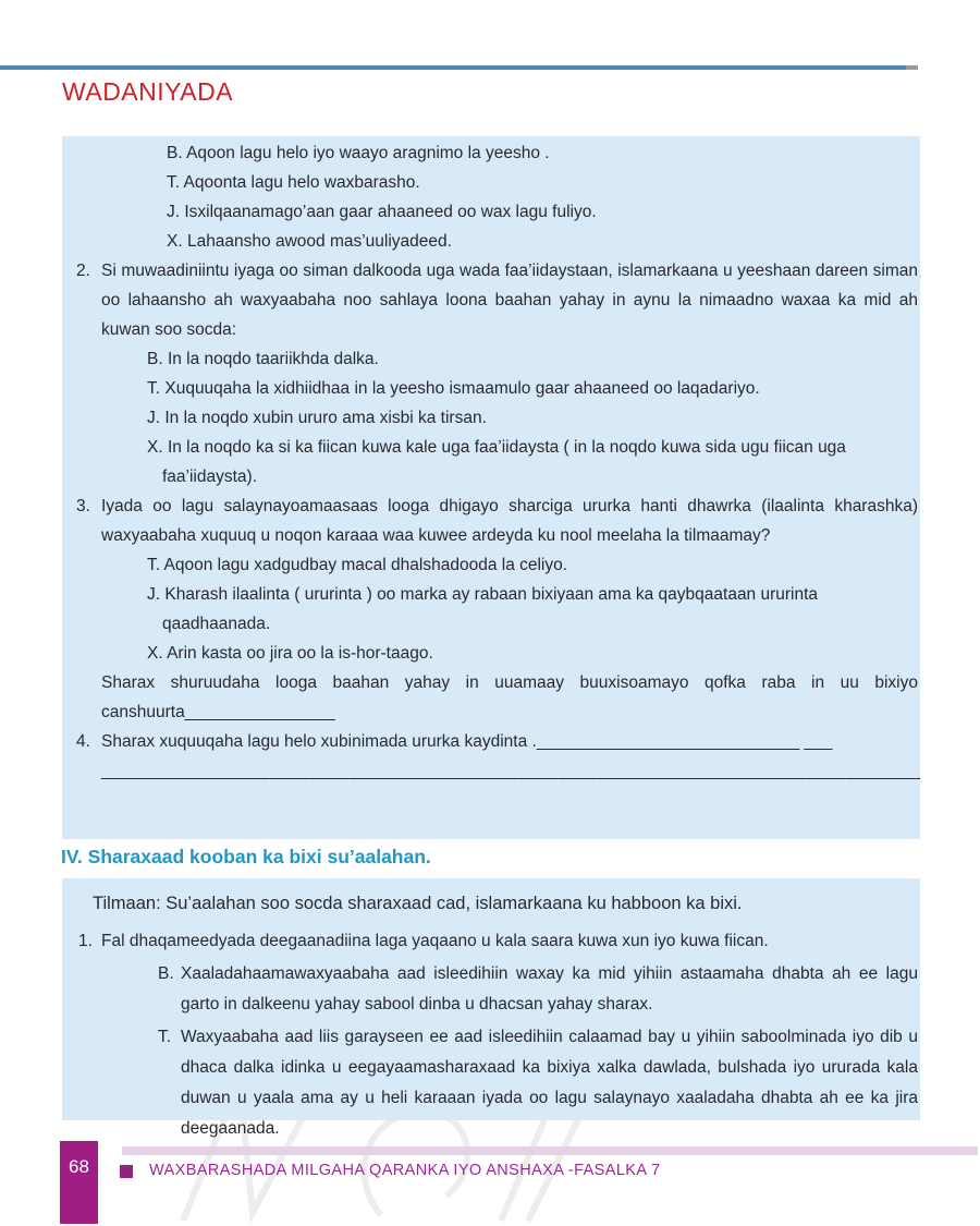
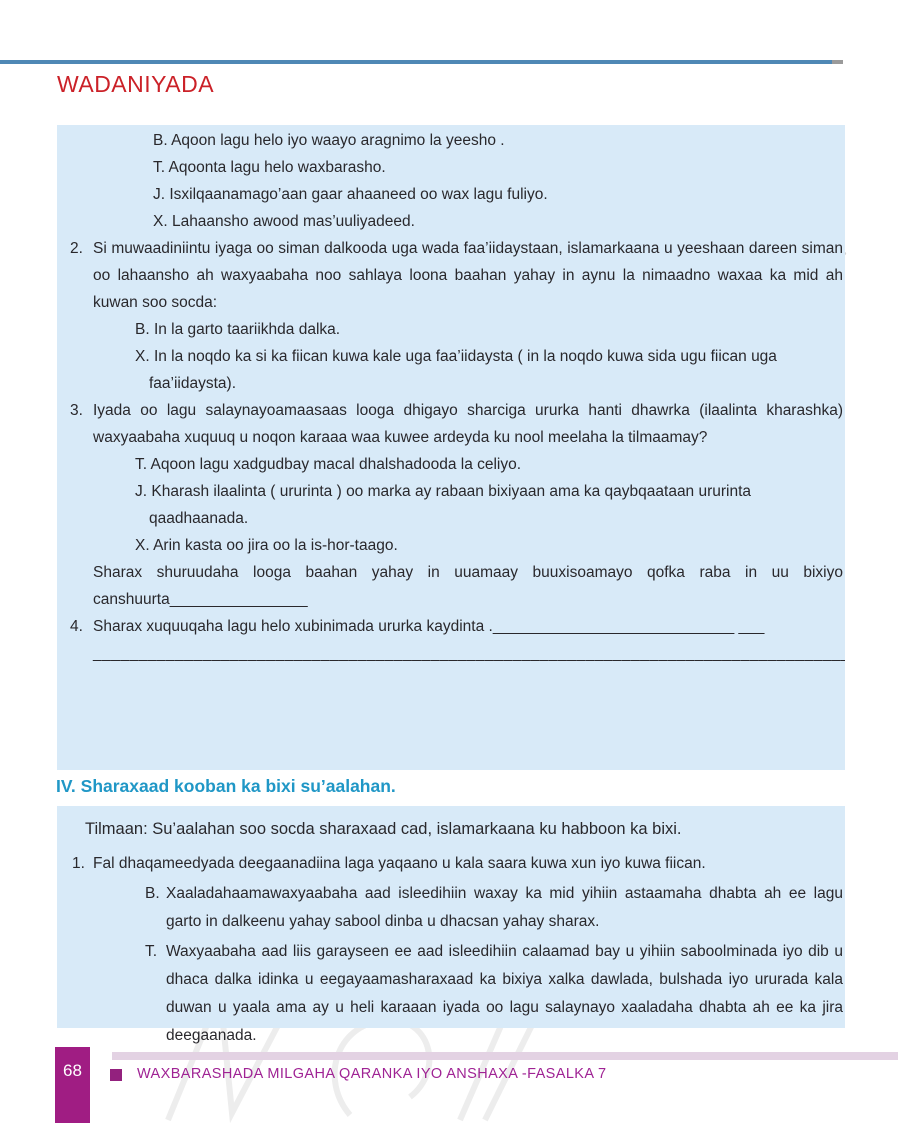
  WADANIYADA
  B. Aqoon lagu helo iyo waayo aragnimo la yeesho .
  T. Aqoonta lagu helo waxbarasho.
  J. Isxilqaanamago’aan gaar ahaaneed oo wax lagu fuliyo.
  X. Lahaansho awood mas’uuliyadeed.
  2. Si muwaadiniintu iyaga oo siman dalkooda uga wada faa’iidaystaan, islamarkaana u yeeshaan dareen siman oo lahaansho ah waxyaabaha noo sahlaya loona baahan yahay in aynu la nimaadno waxaa ka mid ah kuwan soo socda:
- B. In la noqdo taariikhda dalka.
+ B. In la garto taariikhda dalka.
- T. Xuquuqaha la xidhiidhaa in la yeesho ismaamulo gaar ahaaneed oo laqadariyo.
- J. In la noqdo xubin ururo ama xisbi ka tirsan.
  X. In la noqdo ka si ka fiican kuwa kale uga faa’iidaysta ( in la noqdo kuwa sida ugu fiican uga faa’iidaysta).
  3. Iyada oo lagu salaynayoamaasaas looga dhigayo sharciga ururka hanti dhawrka (ilaalinta kharashka) waxyaabaha xuquuq u noqon karaaa waa kuwee ardeyda ku nool meelaha la tilmaamay?
  T. Aqoon lagu xadgudbay macal dhalshadooda la celiyo.
  J. Kharash ilaalinta ( ururinta ) oo marka ay rabaan bixiyaan ama ka qaybqaataan ururinta qaadhaanada.
  X. Arin kasta oo jira oo la is-hor-taago.
  Sharax shuruudaha looga baahan yahay in uuamaay buuxisoamayo qofka raba in uu bixiyo canshuurta________________
  4. Sharax xuquuqaha lagu helo xubinimada ururka kaydinta .____________________________ ___
  __________________________________________________________________________________
  IV. Sharaxaad kooban ka bixi su’aalahan.
  Tilmaan: Su’aalahan soo socda sharaxaad cad, islamarkaana ku habboon ka bixi.
  1. Fal dhaqameedyada deegaanadiina laga yaqaano u kala saara kuwa xun iyo kuwa fiican.
  B. Xaaladahaamawaxyaabaha aad isleedihiin waxay ka mid yihiin astaamaha dhabta ah ee lagu garto in dalkeenu yahay sabool dinba u dhacsan yahay sharax.
  T. Waxyaabaha aad liis garayseen ee aad isleedihiin calaamad bay u yihiin saboolminada iyo dib u dhaca dalka idinka u eegayaamasharaxaad ka bixiya xalka dawlada, bulshada iyo ururada kala duwan u yaala ama ay u heli karaaan iyada oo lagu salaynayo xaaladaha dhabta ah ee ka jira deegaanada.
  68
  WAXBARASHADA MILGAHA QARANKA IYO ANSHAXA -FASALKA 7
